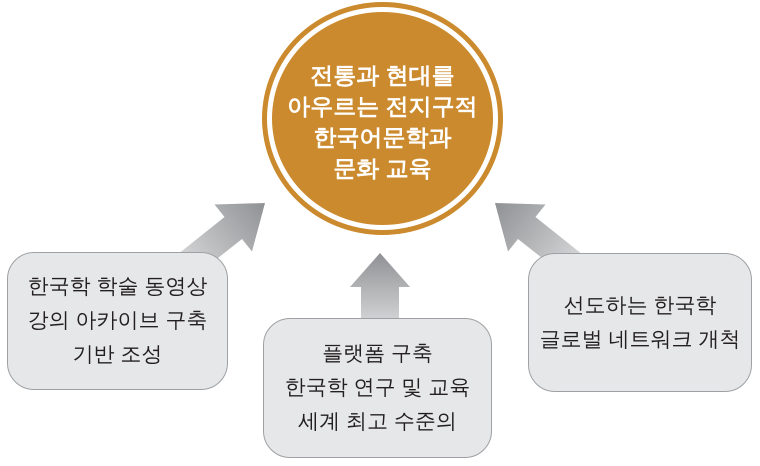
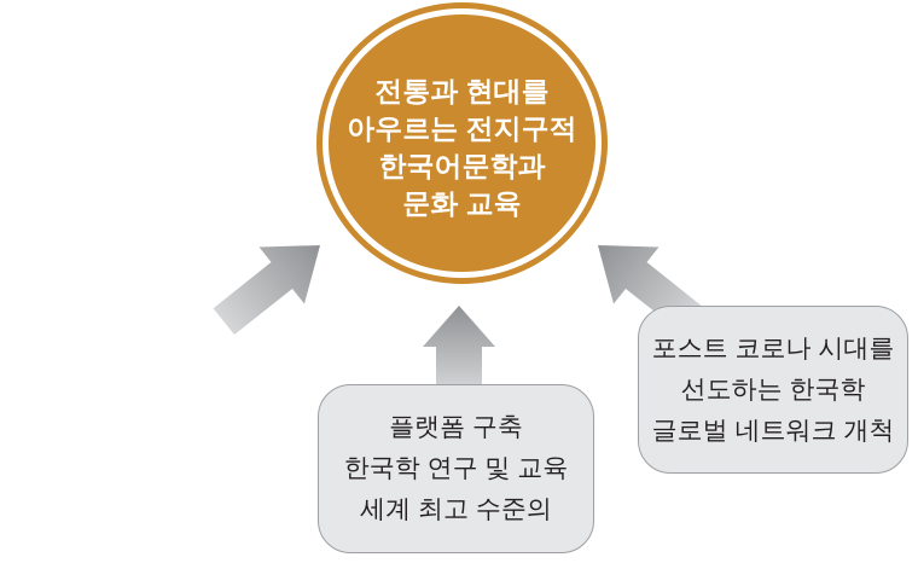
  전통과 현대를
  아우르는 전지구적
  한국어문학과
  문화 교육
- 한국학 학술 동영상
- 강의 아카이브 구축
- 기반 조성
  플랫폼 구축
  한국학 연구 및 교육
  세계 최고 수준의
+ 포스트 코로나 시대를
  선도하는 한국학
  글로벌 네트워크 개척
